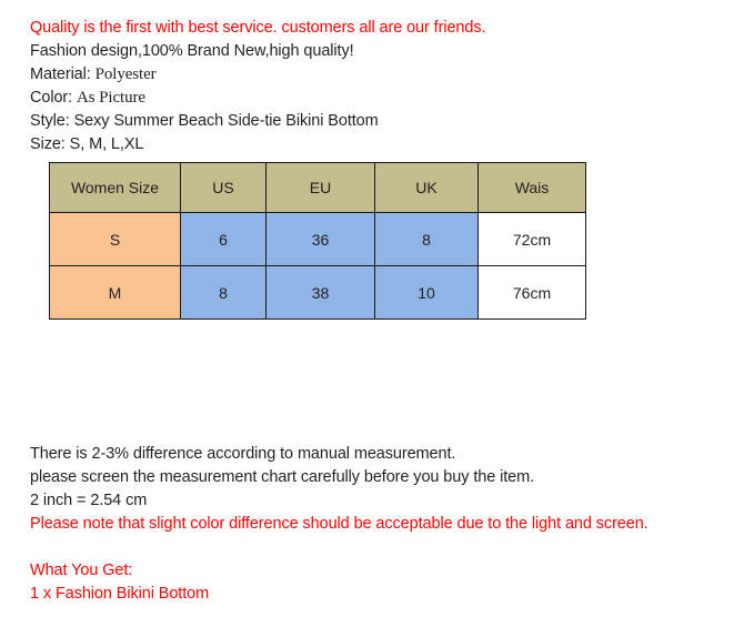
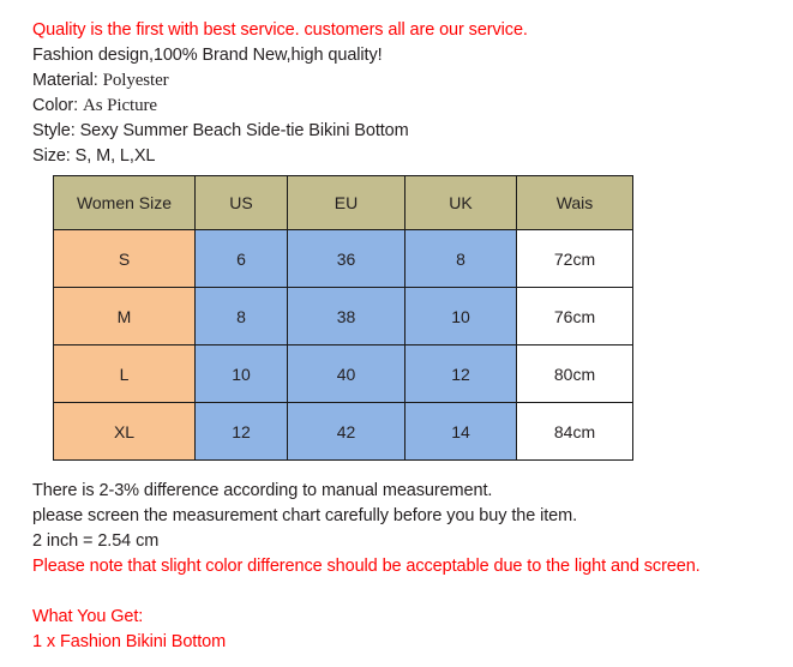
- Quality is the first with best service. customers all are our friends.
+ Quality is the first with best service. customers all are our service.
  Fashion design,100% Brand New,high quality!
  Material: Polyester
  Color: As Picture
  Style: Sexy Summer Beach Side-tie Bikini Bottom
  Size: S, M, L,XL
  Women Size	US	EU	UK	Wais
  S	6	36	8	72cm
  M	8	38	10	76cm
+ L	10	40	12	80cm
+ XL	12	42	14	84cm
  There is 2-3% difference according to manual measurement.
  please screen the measurement chart carefully before you buy the item.
  2 inch = 2.54 cm
  Please note that slight color difference should be acceptable due to the light and screen.
  What You Get:
  1 x Fashion Bikini Bottom
